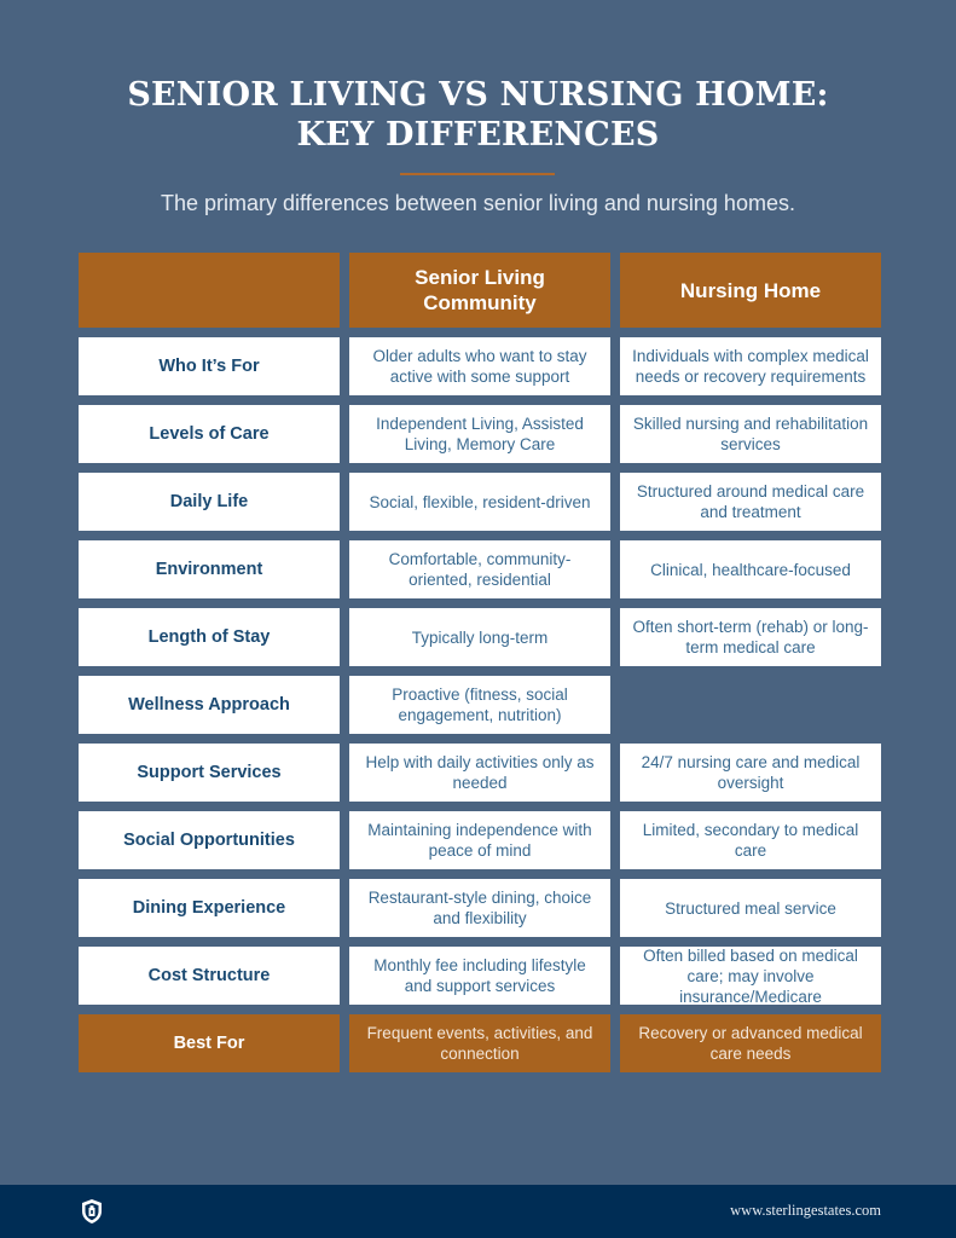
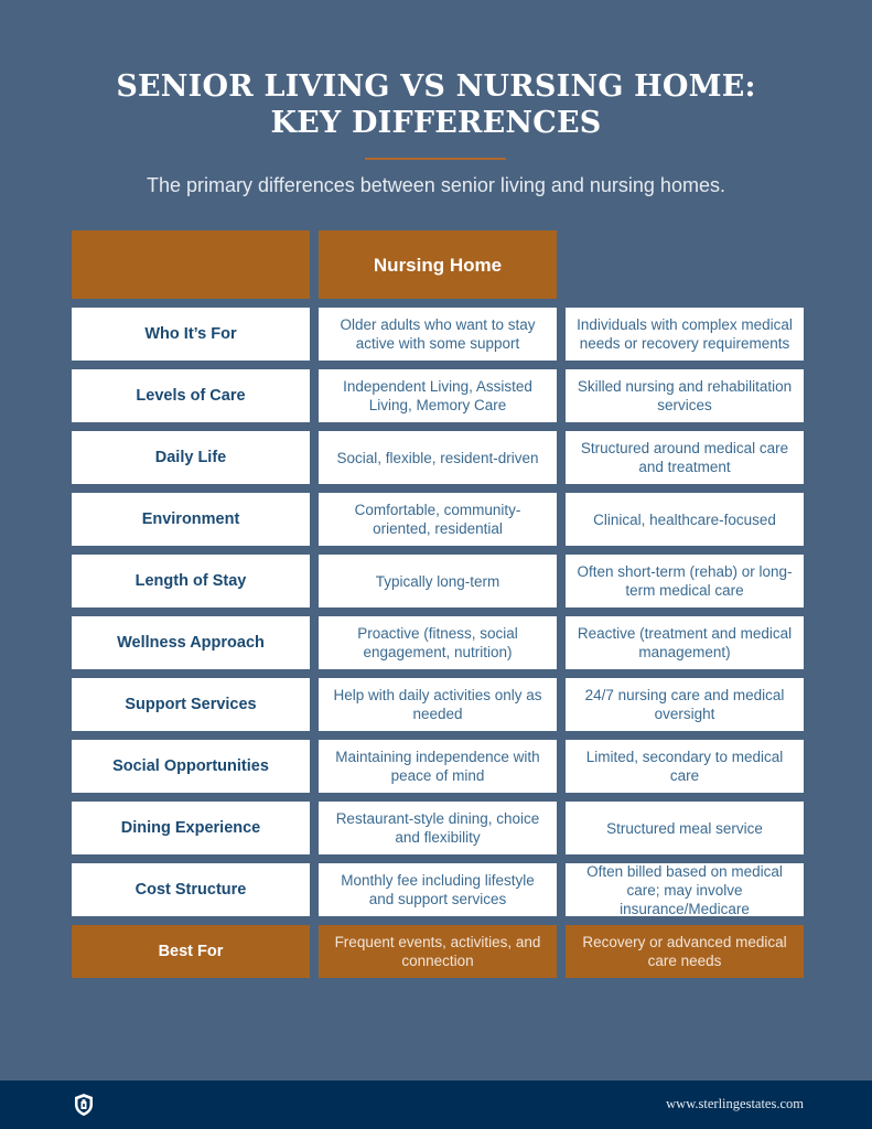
  SENIOR LIVING VS NURSING HOME:
  KEY DIFFERENCES
  The primary differences between senior living and nursing homes.
- Senior Living Community
  Nursing Home
  Who It’s For
  Older adults who want to stay active with some support
  Individuals with complex medical needs or recovery requirements
  Levels of Care
  Independent Living, Assisted Living, Memory Care
  Skilled nursing and rehabilitation services
  Daily Life
  Social, flexible, resident-driven
  Structured around medical care and treatment
  Environment
  Comfortable, community-oriented, residential
  Clinical, healthcare-focused
  Length of Stay
  Typically long-term
  Often short-term (rehab) or long-term medical care
  Wellness Approach
  Proactive (fitness, social engagement, nutrition)
+ Reactive (treatment and medical management)
  Support Services
  Help with daily activities only as needed
  24/7 nursing care and medical oversight
  Social Opportunities
  Maintaining independence with peace of mind
  Limited, secondary to medical care
  Dining Experience
  Restaurant-style dining, choice and flexibility
  Structured meal service
  Cost Structure
  Monthly fee including lifestyle and support services
  Often billed based on medical care; may involve insurance/Medicare
  Best For
  Frequent events, activities, and connection
  Recovery or advanced medical care needs
  www.sterlingestates.com
